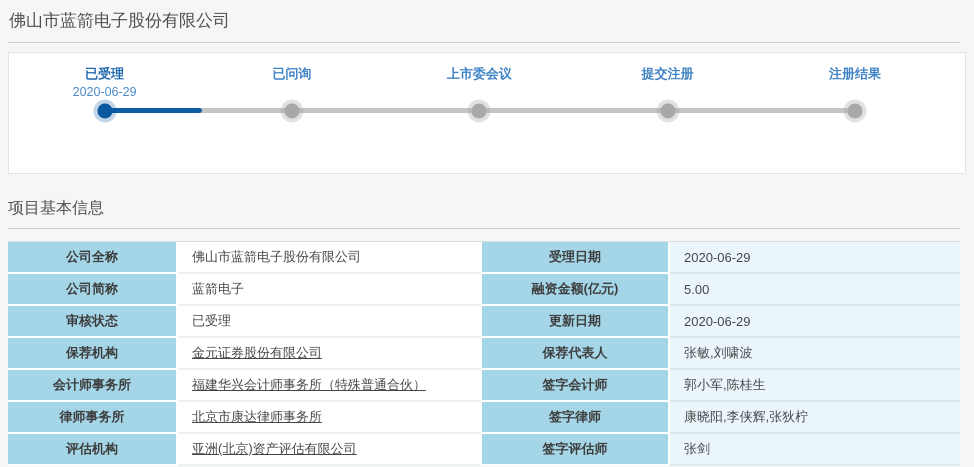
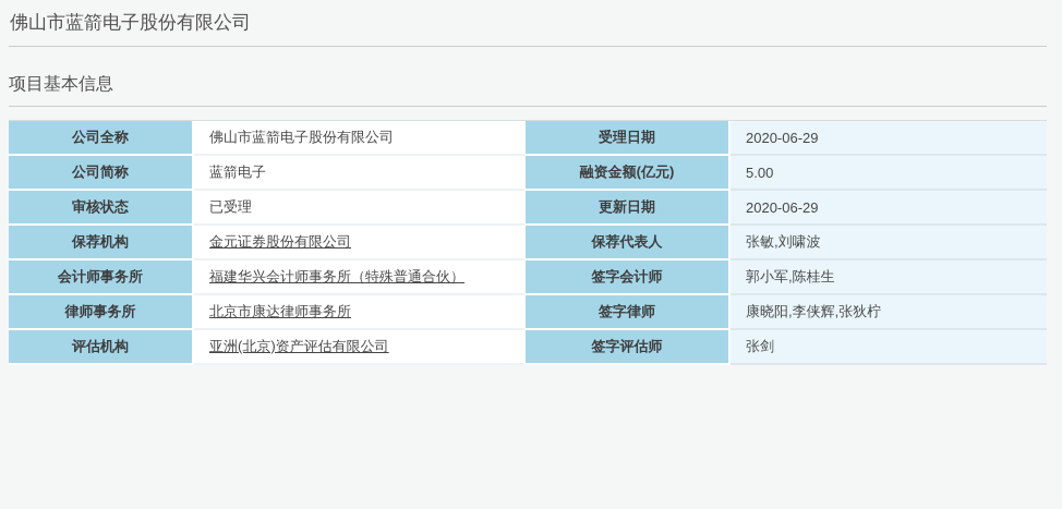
  佛山市蓝箭电子股份有限公司
- 已受理
- 2020-06-29
- 已问询
- 上市委会议
- 提交注册
- 注册结果
  项目基本信息
  公司全称	佛山市蓝箭电子股份有限公司	受理日期	2020-06-29
  公司简称	蓝箭电子	融资金额(亿元)	5.00
  审核状态	已受理	更新日期	2020-06-29
  保荐机构	金元证券股份有限公司	保荐代表人	张敏,刘啸波
  会计师事务所	福建华兴会计师事务所（特殊普通合伙）	签字会计师	郭小军,陈桂生
  律师事务所	北京市康达律师事务所	签字律师	康晓阳,李侠辉,张狄柠
  评估机构	亚洲(北京)资产评估有限公司	签字评估师	张剑
